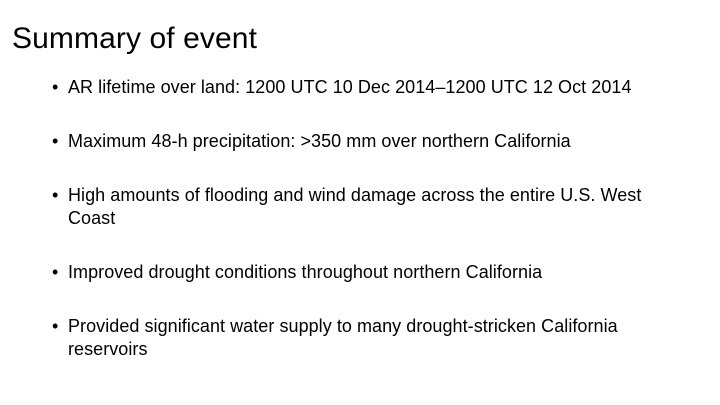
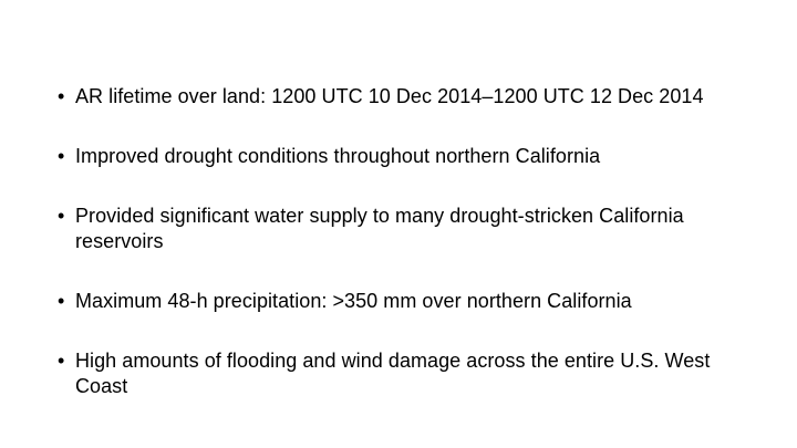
- Summary of event
  •
- AR lifetime over land: 1200 UTC 10 Dec 2014–1200 UTC 12 Oct 2014
+ AR lifetime over land: 1200 UTC 10 Dec 2014–1200 UTC 12 Dec 2014
  •
- Maximum 48-h precipitation: >350 mm over northern California
+ Improved drought conditions throughout northern California
  •
- High amounts of flooding and wind damage across the entire U.S. West Coast
+ Provided significant water supply to many drought-stricken California reservoirs
  •
- Improved drought conditions throughout northern California
+ Maximum 48-h precipitation: >350 mm over northern California
  •
- Provided significant water supply to many drought-stricken California reservoirs
+ High amounts of flooding and wind damage across the entire U.S. West Coast
